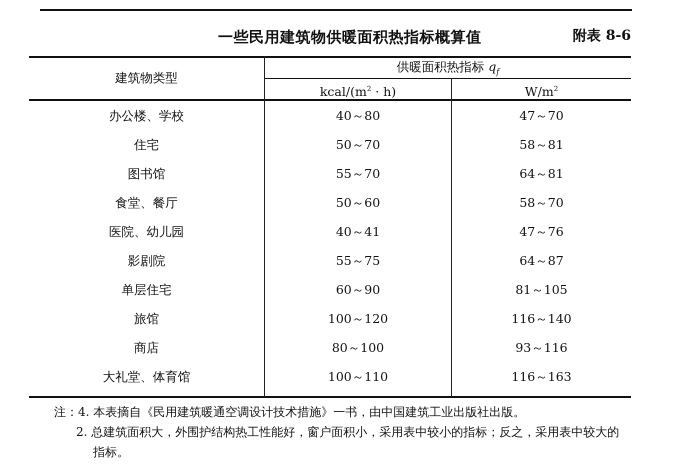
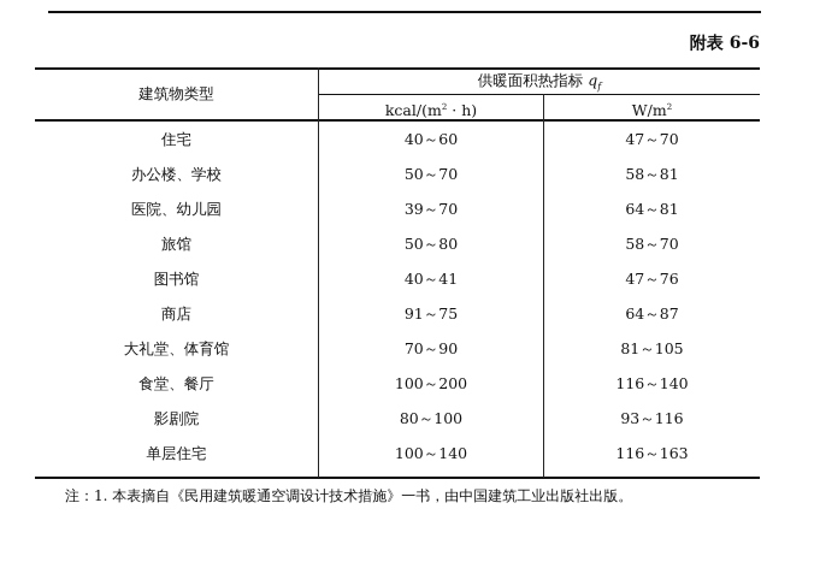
- 一些民用建筑物供暖面积热指标概算值
- 附表 8-6
+ 附表 6-6
  建筑物类型
  供暖面积热指标 qf
  kcal/(m2 · h)
  W/m2
- 办公楼、学校
+ 住宅
- 40～80
+ 40～60
  47～70
- 住宅
+ 办公楼、学校
  50～70
  58～81
- 图书馆
+ 医院、幼儿园
- 55～70
+ 39～70
  64～81
- 食堂、餐厅
+ 旅馆
- 50～60
+ 50～80
  58～70
- 医院、幼儿园
+ 图书馆
  40～41
  47～76
- 影剧院
+ 商店
- 55～75
+ 91～75
  64～87
- 单层住宅
+ 大礼堂、体育馆
- 60～90
+ 70～90
  81～105
- 旅馆
+ 食堂、餐厅
- 100～120
+ 100～200
  116～140
- 商店
+ 影剧院
  80～100
  93～116
- 大礼堂、体育馆
+ 单层住宅
- 100～110
+ 100～140
  116～163
- 注：4. 本表摘自《民用建筑暖通空调设计技术措施》一书，由中国建筑工业出版社出版。
+ 注：1. 本表摘自《民用建筑暖通空调设计技术措施》一书，由中国建筑工业出版社出版。
- 2. 总建筑面积大，外围护结构热工性能好，窗户面积小，采用表中较小的指标；反之，采用表中较大的
- 指标。
